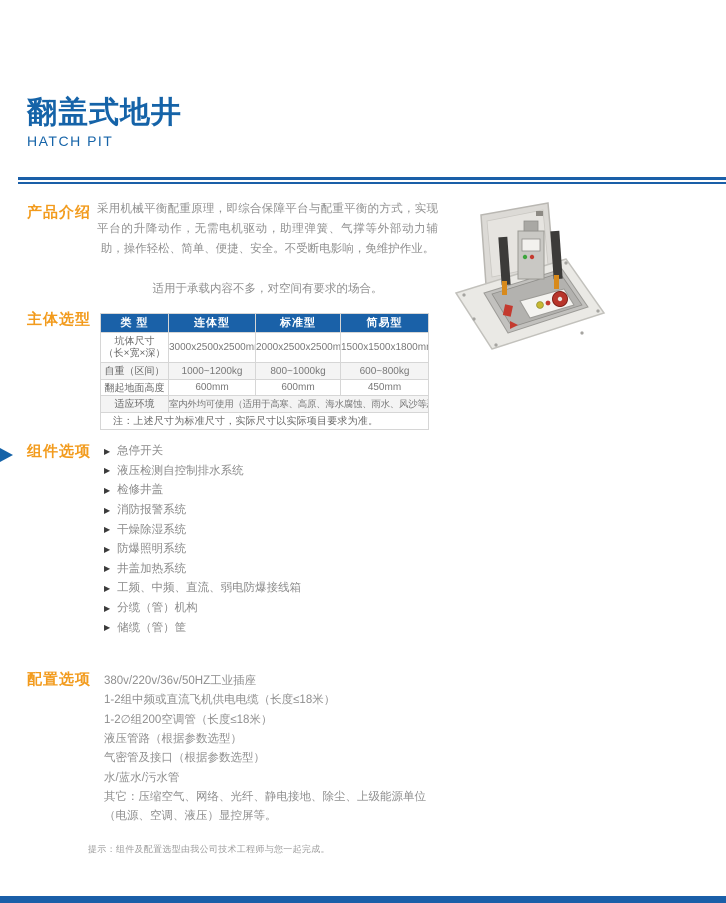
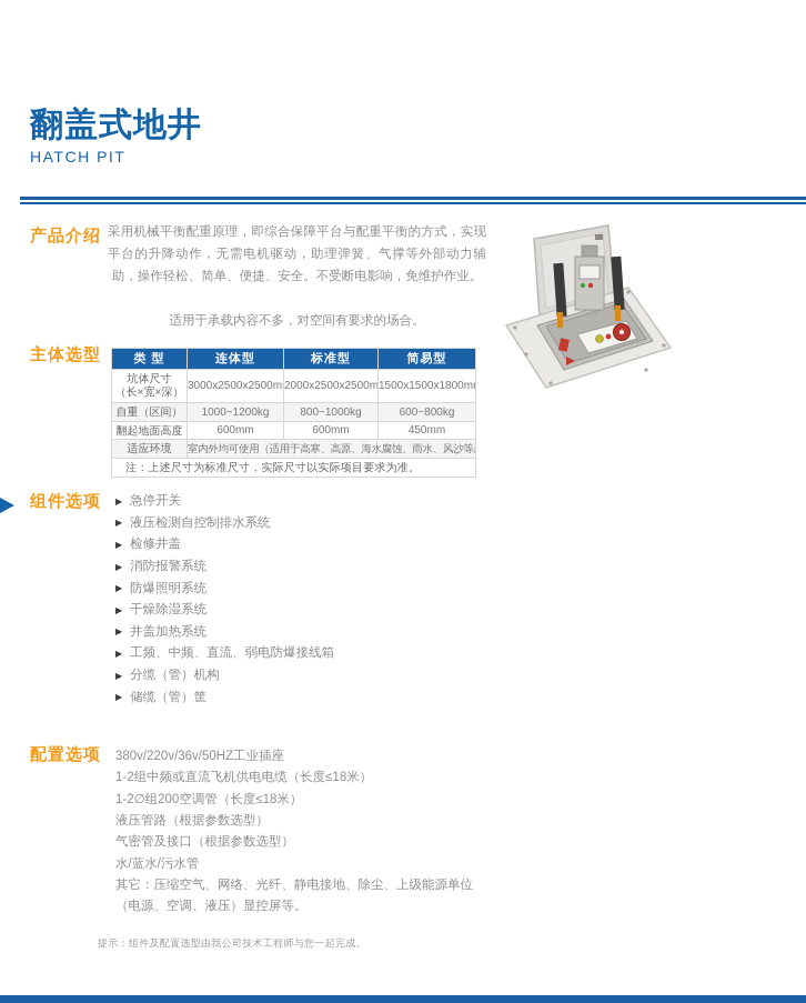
  翻盖式地井
  HATCH PIT
  产品介绍
  采用机械平衡配重原理，即综合保障平台与配重平衡的方式，实现平台的升降动作，无需电机驱动，助理弹簧、气撑等外部动力辅助，操作轻松、简单、便捷、安全。不受断电影响，免维护作业。
  适用于承载内容不多，对空间有要求的场合。
  主体选型
  类 型	连体型	标准型	简易型
  坑体尺寸 （长×宽×深）	3000x2500x2500m	2000x2500x2500m	1500x1500x1800m
  自重（区间）	1000~1200kg	800~1000kg	600~800kg
  翻起地面高度	600mm	600mm	450mm
  适应环境	室内外均可使用（适用于高寒、高原、海水腐蚀、雨水、风沙等
  注：上述尺寸为标准尺寸，实际尺寸以实际项目要求为准。
  组件选项
  ▶
  急停开关
  ▶
  液压检测自控制排水系统
  ▶
  检修井盖
  ▶
  消防报警系统
  ▶
- 干燥除湿系统
+ 防爆照明系统
  ▶
- 防爆照明系统
+ 干燥除湿系统
  ▶
  井盖加热系统
  ▶
  工频、中频、直流、弱电防爆接线箱
  ▶
  分缆（管）机构
  ▶
  储缆（管）筐
  配置选项
  380v/220v/36v/50HZ工业插座
  1-2组中频或直流飞机供电电缆（长度≤18米）
  1-2∅组200空调管（长度≤18米）
  液压管路（根据参数选型）
  气密管及接口（根据参数选型）
  水/蓝水/污水管
  其它：压缩空气、网络、光纤、静电接地、除尘、上级能源单位
  （电源、空调、液压）显控屏等。
  提示：组件及配置选型由我公司技术工程师与您一起完成。
